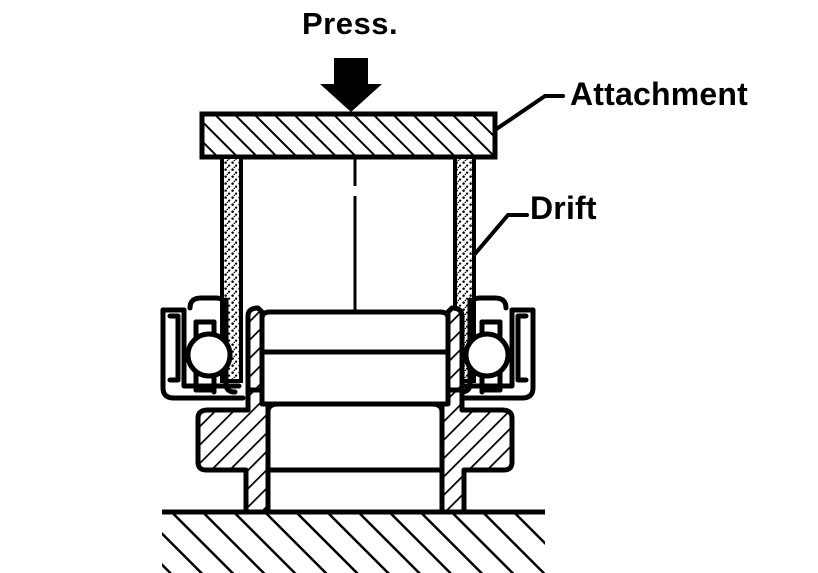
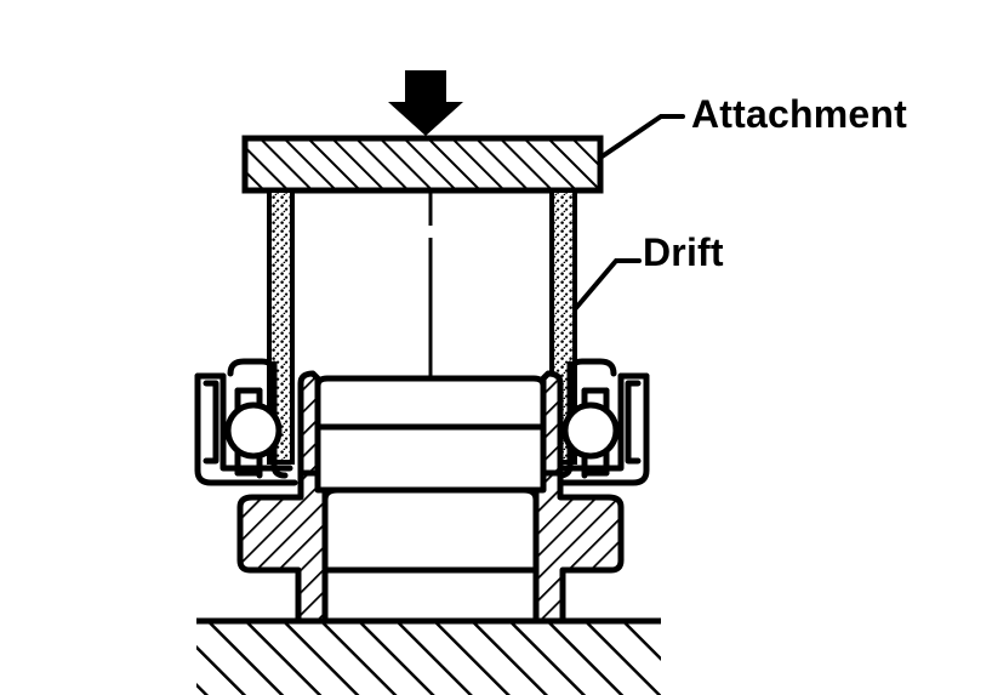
- Press.
  Attachment
  Drift
